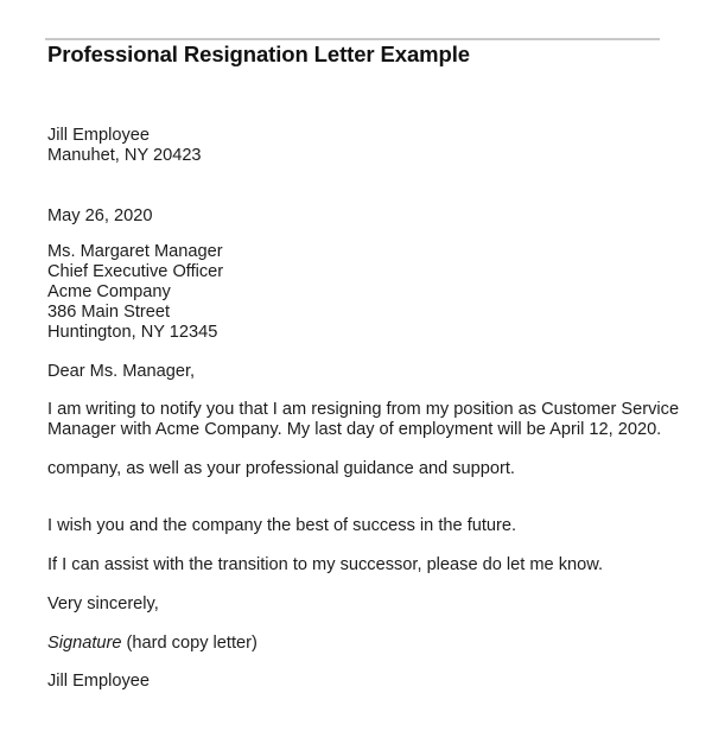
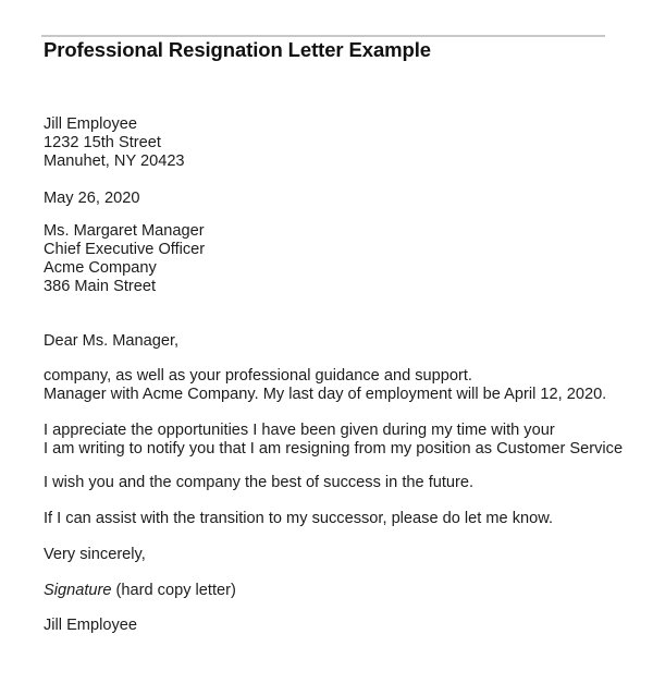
  Professional Resignation Letter Example
  Jill Employee
+ 1232 15th Street
  Manuhet, NY 20423
  May 26, 2020
  Ms. Margaret Manager
  Chief Executive Officer
  Acme Company
  386 Main Street
- Huntington, NY 12345
  Dear Ms. Manager,
- I am writing to notify you that I am resigning from my position as Customer Service
+ company, as well as your professional guidance and support.
  Manager with Acme Company. My last day of employment will be April 12, 2020.
+ I appreciate the opportunities I have been given during my time with your
- company, as well as your professional guidance and support.
+ I am writing to notify you that I am resigning from my position as Customer Service
  I wish you and the company the best of success in the future.
  If I can assist with the transition to my successor, please do let me know.
  Very sincerely,
  Signature (hard copy letter)
  Jill Employee
